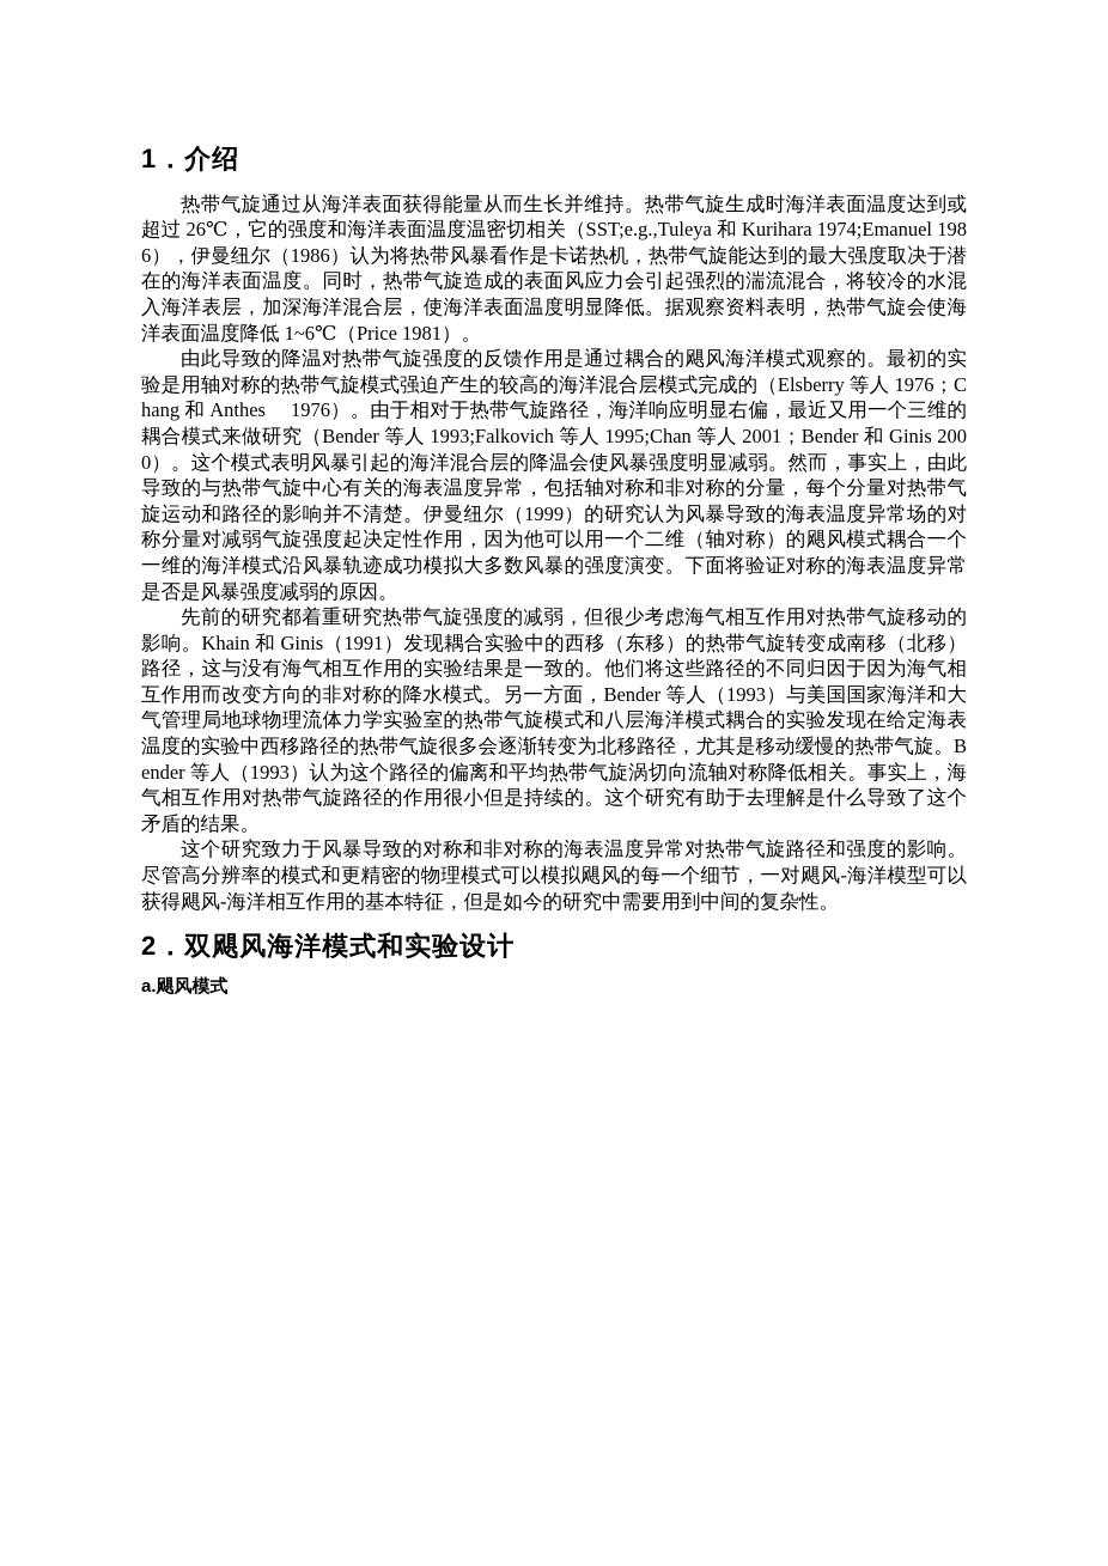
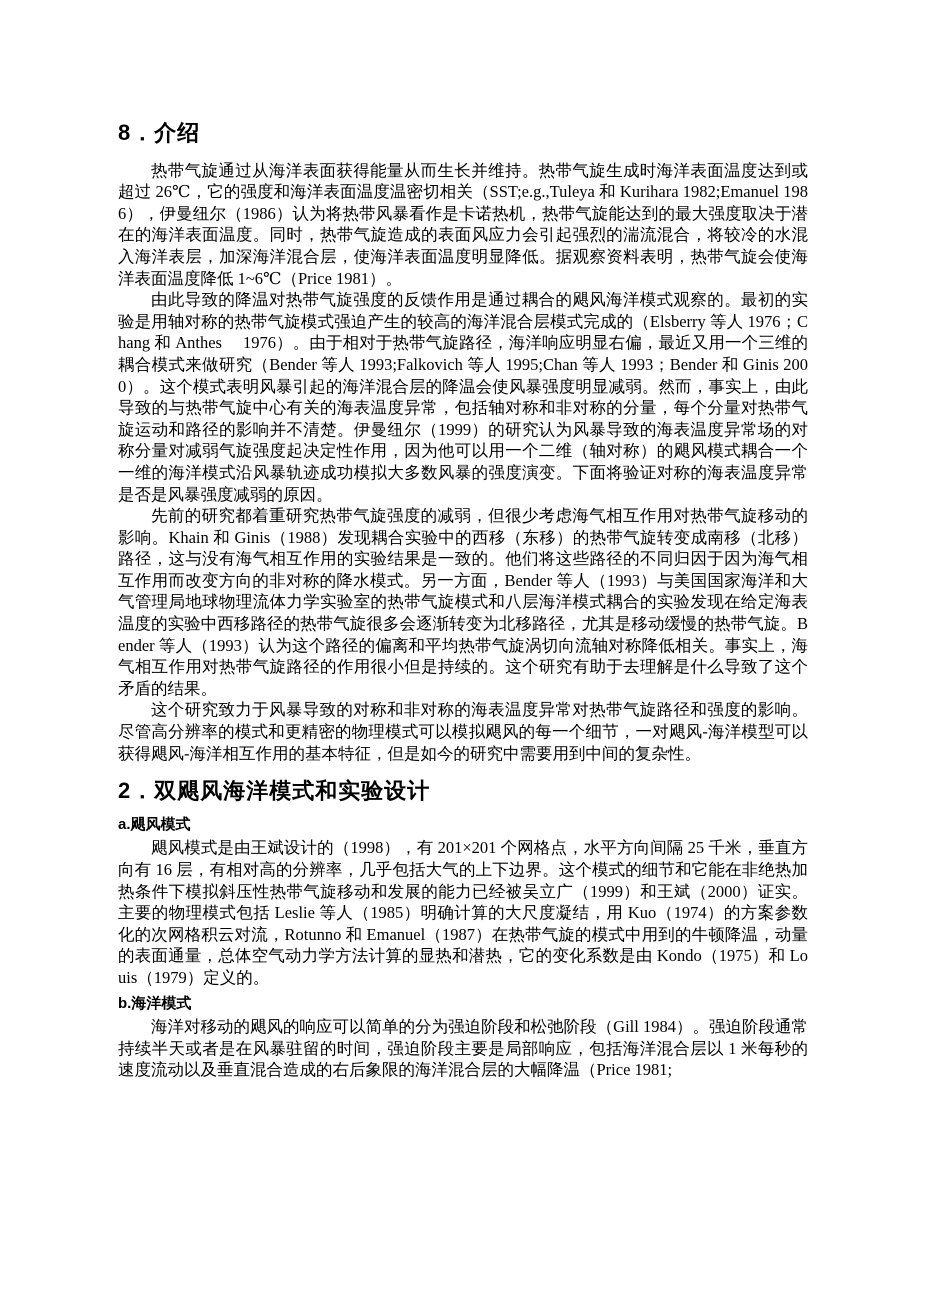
- 1．介绍
+ 8．介绍
- 热带气旋通过从海洋表面获得能量从而生长并维持。热带气旋生成时海洋表面温度达到或超过 26℃，它的强度和海洋表面温度温密切相关（SST;e.g.,Tuleya 和 Kurihara 1974;Emanuel 1986），伊曼纽尔（1986）认为将热带风暴看作是卡诺热机，热带气旋能达到的最大强度取决于潜在的海洋表面温度。同时，热带气旋造成的表面风应力会引起强烈的湍流混合，将较冷的水混入海洋表层，加深海洋混合层，使海洋表面温度明显降低。据观察资料表明，热带气旋会使海洋表面温度降低 1~6℃（Price 1981）。
+ 热带气旋通过从海洋表面获得能量从而生长并维持。热带气旋生成时海洋表面温度达到或超过 26℃，它的强度和海洋表面温度温密切相关（SST;e.g.,Tuleya 和 Kurihara 1982;Emanuel 1986），伊曼纽尔（1986）认为将热带风暴看作是卡诺热机，热带气旋能达到的最大强度取决于潜在的海洋表面温度。同时，热带气旋造成的表面风应力会引起强烈的湍流混合，将较冷的水混入海洋表层，加深海洋混合层，使海洋表面温度明显降低。据观察资料表明，热带气旋会使海洋表面温度降低 1~6℃（Price 1981）。
- 由此导致的降温对热带气旋强度的反馈作用是通过耦合的飓风海洋模式观察的。最初的实验是用轴对称的热带气旋模式强迫产生的较高的海洋混合层模式完成的（Elsberry 等人 1976；Chang 和 Anthes 1976）。由于相对于热带气旋路径，海洋响应明显右偏，最近又用一个三维的耦合模式来做研究（Bender 等人 1993;Falkovich 等人 1995;Chan 等人 2001；Bender 和 Ginis 2000）。这个模式表明风暴引起的海洋混合层的降温会使风暴强度明显减弱。然而，事实上，由此导致的与热带气旋中心有关的海表温度异常，包括轴对称和非对称的分量，每个分量对热带气旋运动和路径的影响并不清楚。伊曼纽尔（1999）的研究认为风暴导致的海表温度异常场的对称分量对减弱气旋强度起决定性作用，因为他可以用一个二维（轴对称）的飓风模式耦合一个一维的海洋模式沿风暴轨迹成功模拟大多数风暴的强度演变。下面将验证对称的海表温度异常是否是风暴强度减弱的原因。
+ 由此导致的降温对热带气旋强度的反馈作用是通过耦合的飓风海洋模式观察的。最初的实验是用轴对称的热带气旋模式强迫产生的较高的海洋混合层模式完成的（Elsberry 等人 1976；Chang 和 Anthes 1976）。由于相对于热带气旋路径，海洋响应明显右偏，最近又用一个三维的耦合模式来做研究（Bender 等人 1993;Falkovich 等人 1995;Chan 等人 1993；Bender 和 Ginis 2000）。这个模式表明风暴引起的海洋混合层的降温会使风暴强度明显减弱。然而，事实上，由此导致的与热带气旋中心有关的海表温度异常，包括轴对称和非对称的分量，每个分量对热带气旋运动和路径的影响并不清楚。伊曼纽尔（1999）的研究认为风暴导致的海表温度异常场的对称分量对减弱气旋强度起决定性作用，因为他可以用一个二维（轴对称）的飓风模式耦合一个一维的海洋模式沿风暴轨迹成功模拟大多数风暴的强度演变。下面将验证对称的海表温度异常是否是风暴强度减弱的原因。
- 先前的研究都着重研究热带气旋强度的减弱，但很少考虑海气相互作用对热带气旋移动的影响。Khain 和 Ginis（1991）发现耦合实验中的西移（东移）的热带气旋转变成南移（北移）路径，这与没有海气相互作用的实验结果是一致的。他们将这些路径的不同归因于因为海气相互作用而改变方向的非对称的降水模式。另一方面，Bender 等人（1993）与美国国家海洋和大气管理局地球物理流体力学实验室的热带气旋模式和八层海洋模式耦合的实验发现在给定海表温度的实验中西移路径的热带气旋很多会逐渐转变为北移路径，尤其是移动缓慢的热带气旋。Bender 等人（1993）认为这个路径的偏离和平均热带气旋涡切向流轴对称降低相关。事实上，海气相互作用对热带气旋路径的作用很小但是持续的。这个研究有助于去理解是什么导致了这个矛盾的结果。
+ 先前的研究都着重研究热带气旋强度的减弱，但很少考虑海气相互作用对热带气旋移动的影响。Khain 和 Ginis（1988）发现耦合实验中的西移（东移）的热带气旋转变成南移（北移）路径，这与没有海气相互作用的实验结果是一致的。他们将这些路径的不同归因于因为海气相互作用而改变方向的非对称的降水模式。另一方面，Bender 等人（1993）与美国国家海洋和大气管理局地球物理流体力学实验室的热带气旋模式和八层海洋模式耦合的实验发现在给定海表温度的实验中西移路径的热带气旋很多会逐渐转变为北移路径，尤其是移动缓慢的热带气旋。Bender 等人（1993）认为这个路径的偏离和平均热带气旋涡切向流轴对称降低相关。事实上，海气相互作用对热带气旋路径的作用很小但是持续的。这个研究有助于去理解是什么导致了这个矛盾的结果。
  这个研究致力于风暴导致的对称和非对称的海表温度异常对热带气旋路径和强度的影响。尽管高分辨率的模式和更精密的物理模式可以模拟飓风的每一个细节，一对飓风-海洋模型可以获得飓风-海洋相互作用的基本特征，但是如今的研究中需要用到中间的复杂性。
  2．双飓风海洋模式和实验设计
  a.飓风模式
+ 飓风模式是由王斌设计的（1998），有 201×201 个网格点，水平方向间隔 25 千米，垂直方向有 16 层，有相对高的分辨率，几乎包括大气的上下边界。这个模式的细节和它能在非绝热加热条件下模拟斜压性热带气旋移动和发展的能力已经被吴立广（1999）和王斌（2000）证实。主要的物理模式包括 Leslie 等人（1985）明确计算的大尺度凝结，用 Kuo（1974）的方案参数化的次网格积云对流，Rotunno 和 Emanuel（1987）在热带气旋的模式中用到的牛顿降温，动量的表面通量，总体空气动力学方法计算的显热和潜热，它的变化系数是由 Kondo（1975）和 Louis（1979）定义的。
+ b.海洋模式
+ 海洋对移动的飓风的响应可以简单的分为强迫阶段和松弛阶段（Gill 1984）。强迫阶段通常持续半天或者是在风暴驻留的时间，强迫阶段主要是局部响应，包括海洋混合层以 1 米每秒的速度流动以及垂直混合造成的右后象限的海洋混合层的大幅降温（Price 1981;
